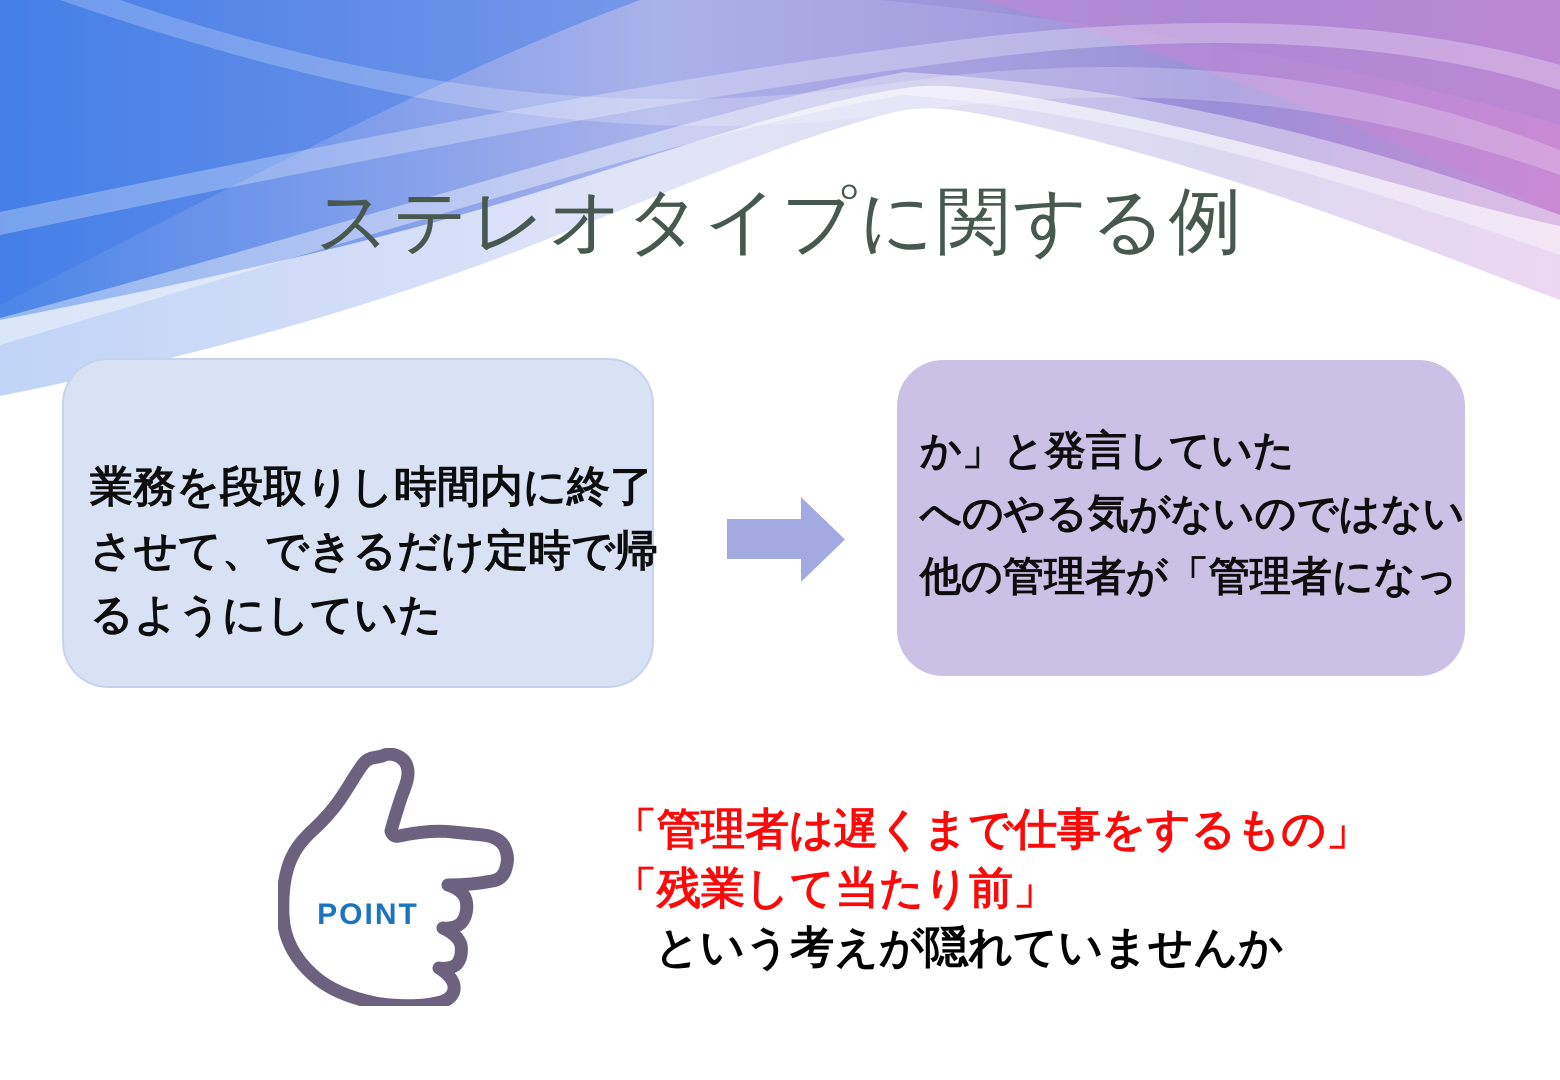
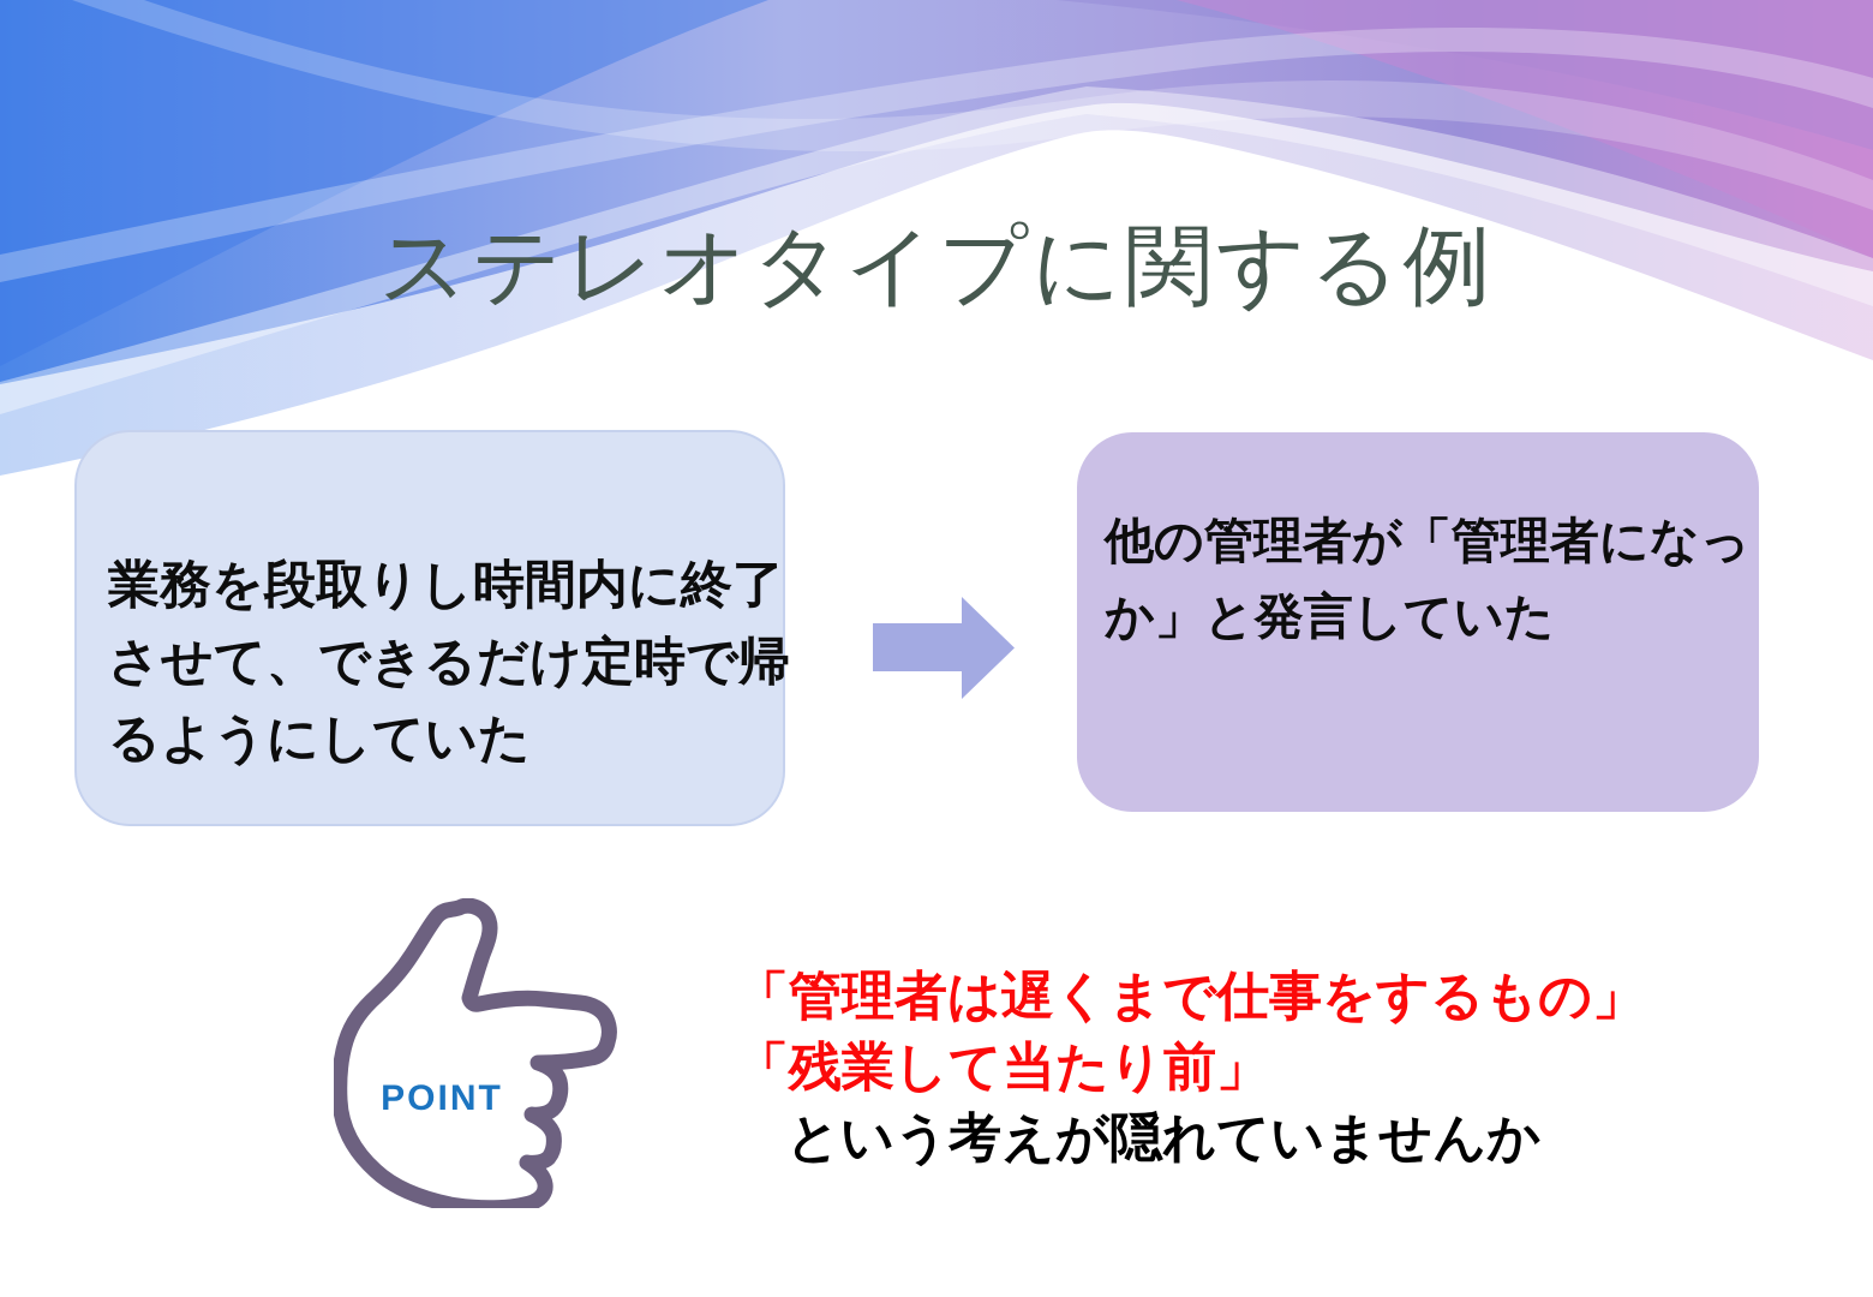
  ステレオタイプに関する例
  業務を段取りし時間内に終了
  させて、できるだけ定時で帰
  るようにしていた
- か」と発言していた
+ 他の管理者が「管理者になっ
- へのやる気がないのではない
- 他の管理者が「管理者になっ
+ か」と発言していた
  POINT
  「管理者は遅くまで仕事をするもの」
  「残業して当たり前」
  という考えが隠れていませんか
